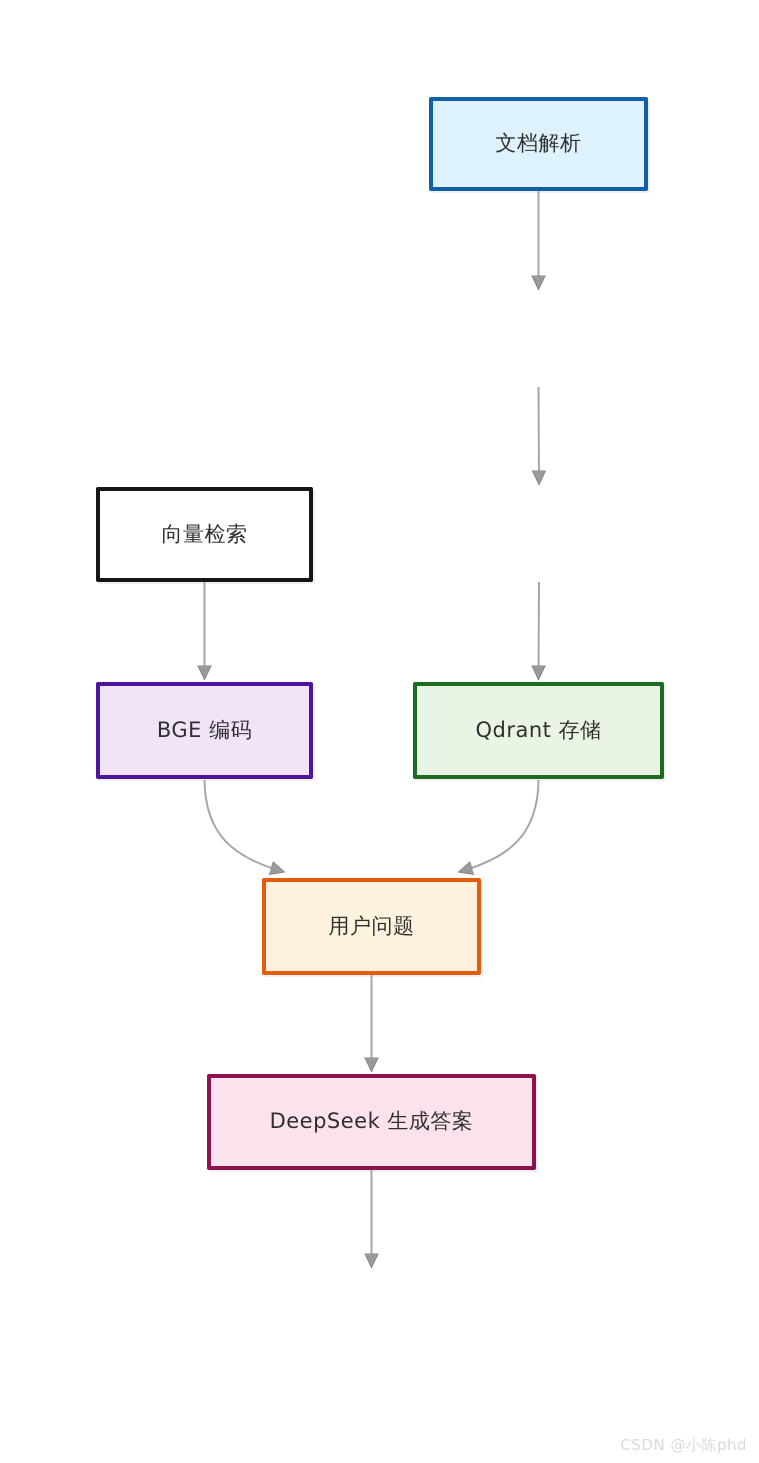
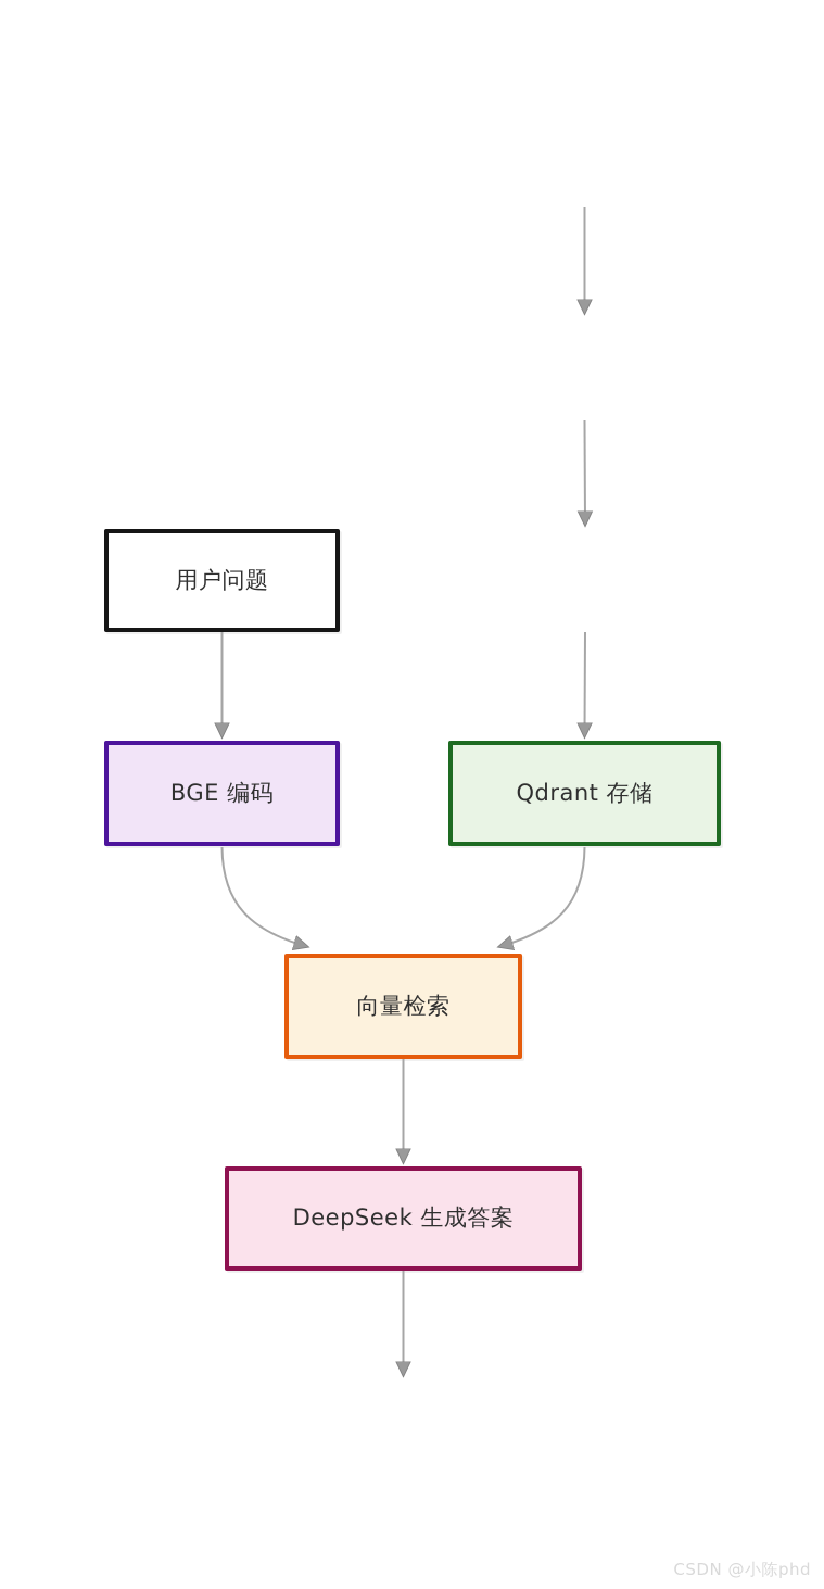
  CSDN @小陈phd
- 文档解析
- 向量检索
+ 用户问题
  BGE 编码
  Qdrant 存储
- 用户问题
+ 向量检索
  DeepSeek 生成答案
